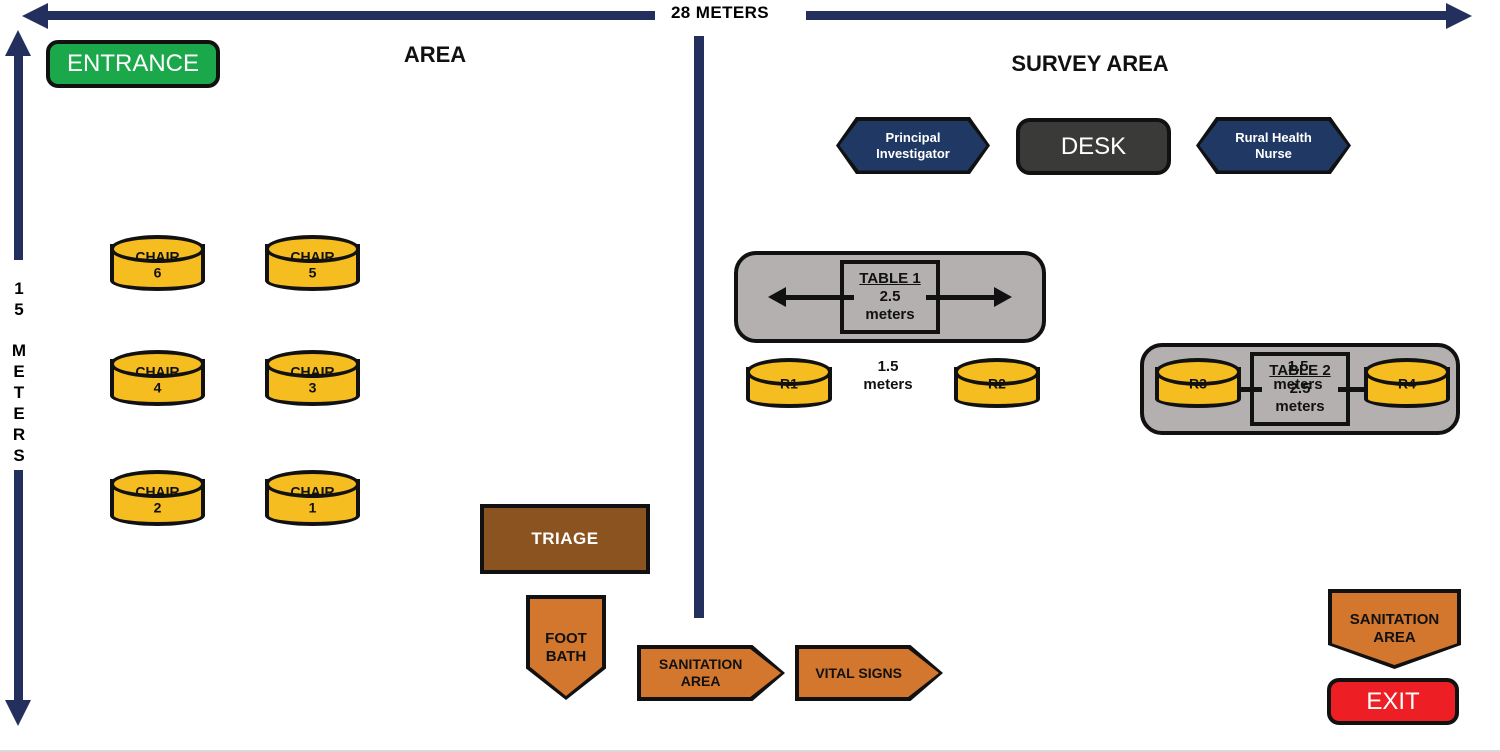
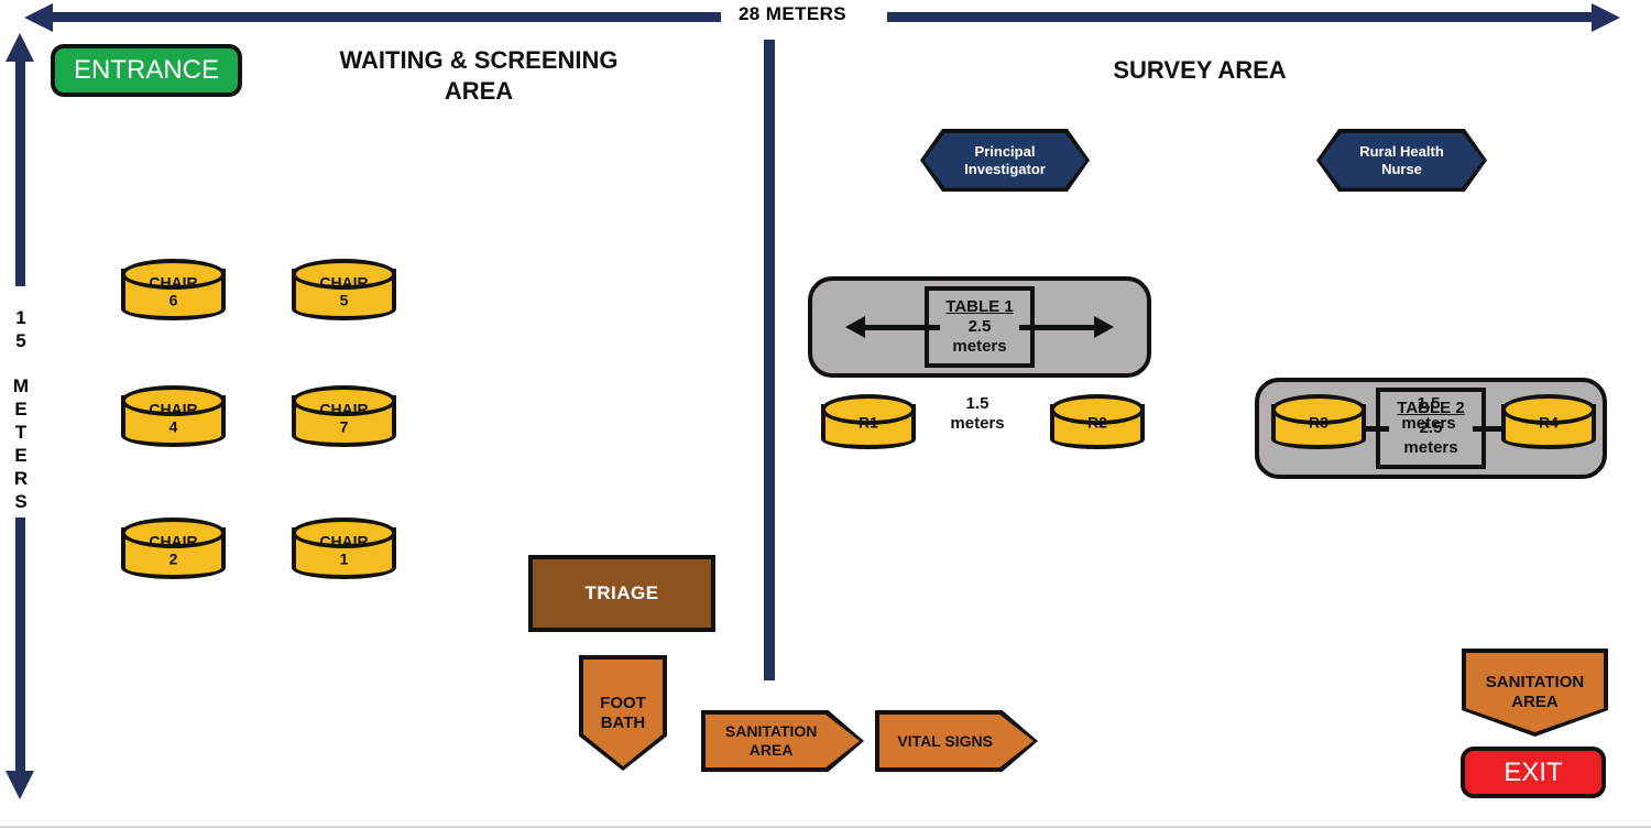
  28 METERS
  1
  5
  M
  E
  T
  E
  R
  S
+ WAITING & SCREENING
  AREA
  SURVEY AREA
  ENTRANCE
  Principal
  Investigator
- DESK
  Rural Health
  Nurse
  CHAIR
  6
  CHAIR
  5
  CHAIR
  4
  CHAIR
- 3
+ 7
  CHAIR
  2
  CHAIR
  1
  TABLE 1
  2.5
  meters
  R1
  1.5
  meters
  R2
  TABLE 2
  2.5
  meters
  R3
  1.5
  meters
  R4
  TRIAGE
  FOOT
  BATH
  SANITATION
  AREA
  VITAL SIGNS
  SANITATION
  AREA
  EXIT
